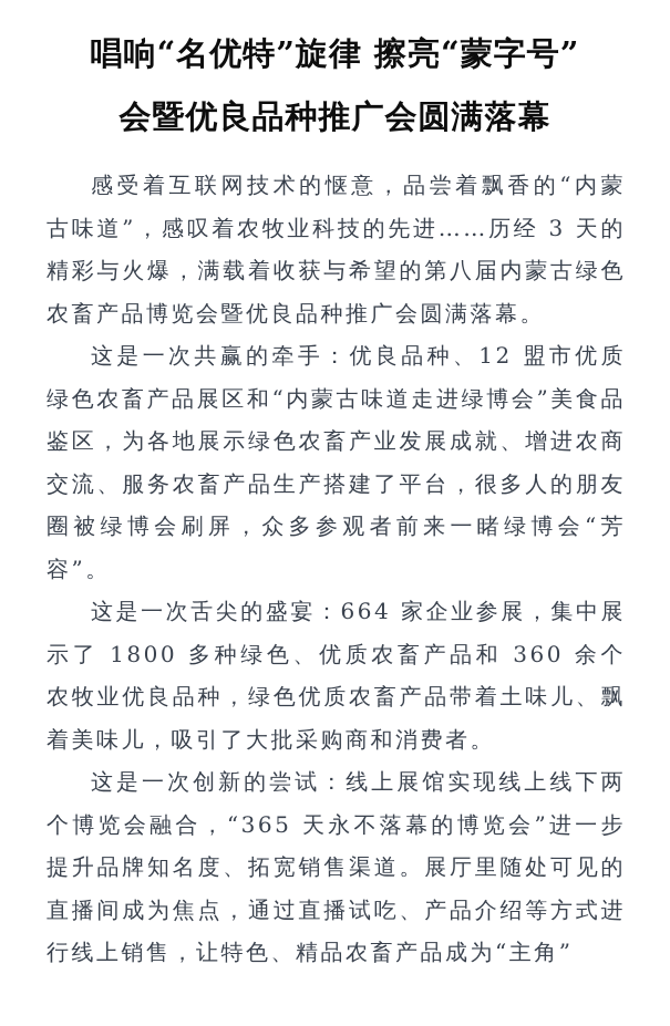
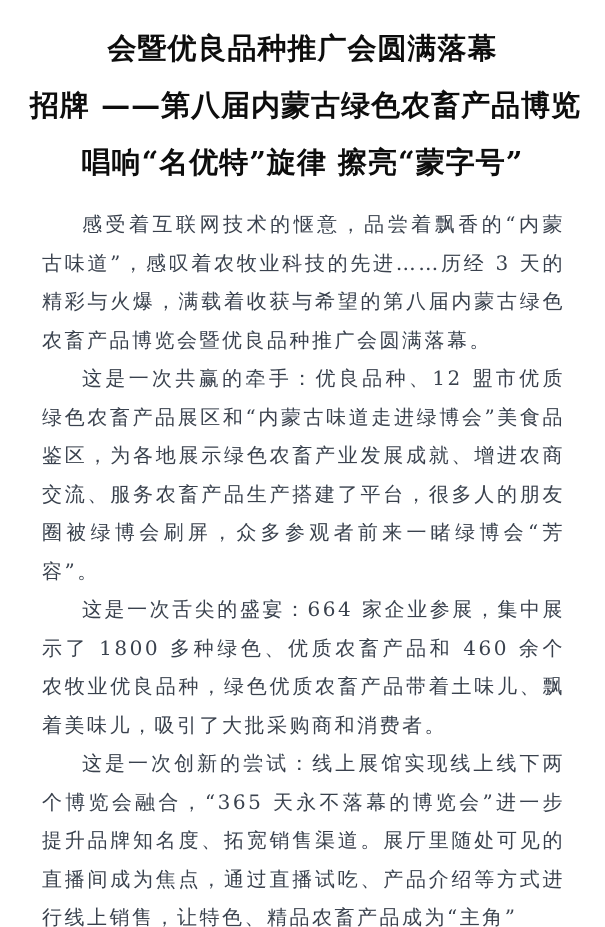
- 唱响“名优特”旋律 擦亮“蒙字号”
+ 会暨优良品种推广会圆满落幕
+ 招牌 ——第八届内蒙古绿色农畜产品博览
- 会暨优良品种推广会圆满落幕
+ 唱响“名优特”旋律 擦亮“蒙字号”
  感受着互联网技术的惬意，品尝着飘香的“内蒙古味道”，感叹着农牧业科技的先进……历经 3 天的精彩与火爆，满载着收获与希望的第八届内蒙古绿色农畜产品博览会暨优良品种推广会圆满落幕。
  这是一次共赢的牵手：优良品种、12 盟市优质绿色农畜产品展区和“内蒙古味道走进绿博会”美食品鉴区，为各地展示绿色农畜产业发展成就、增进农商交流、服务农畜产品生产搭建了平台，很多人的朋友圈被绿博会刷屏，众多参观者前来一睹绿博会“芳容”。
- 这是一次舌尖的盛宴：664 家企业参展，集中展示了 1800 多种绿色、优质农畜产品和 360 余个农牧业优良品种，绿色优质农畜产品带着土味儿、飘着美味儿，吸引了大批采购商和消费者。
+ 这是一次舌尖的盛宴：664 家企业参展，集中展示了 1800 多种绿色、优质农畜产品和 460 余个农牧业优良品种，绿色优质农畜产品带着土味儿、飘着美味儿，吸引了大批采购商和消费者。
  这是一次创新的尝试：线上展馆实现线上线下两个博览会融合，“365 天永不落幕的博览会”进一步提升品牌知名度、拓宽销售渠道。展厅里随处可见的直播间成为焦点，通过直播试吃、产品介绍等方式进行线上销售，让特色、精品农畜产品成为“主角”
